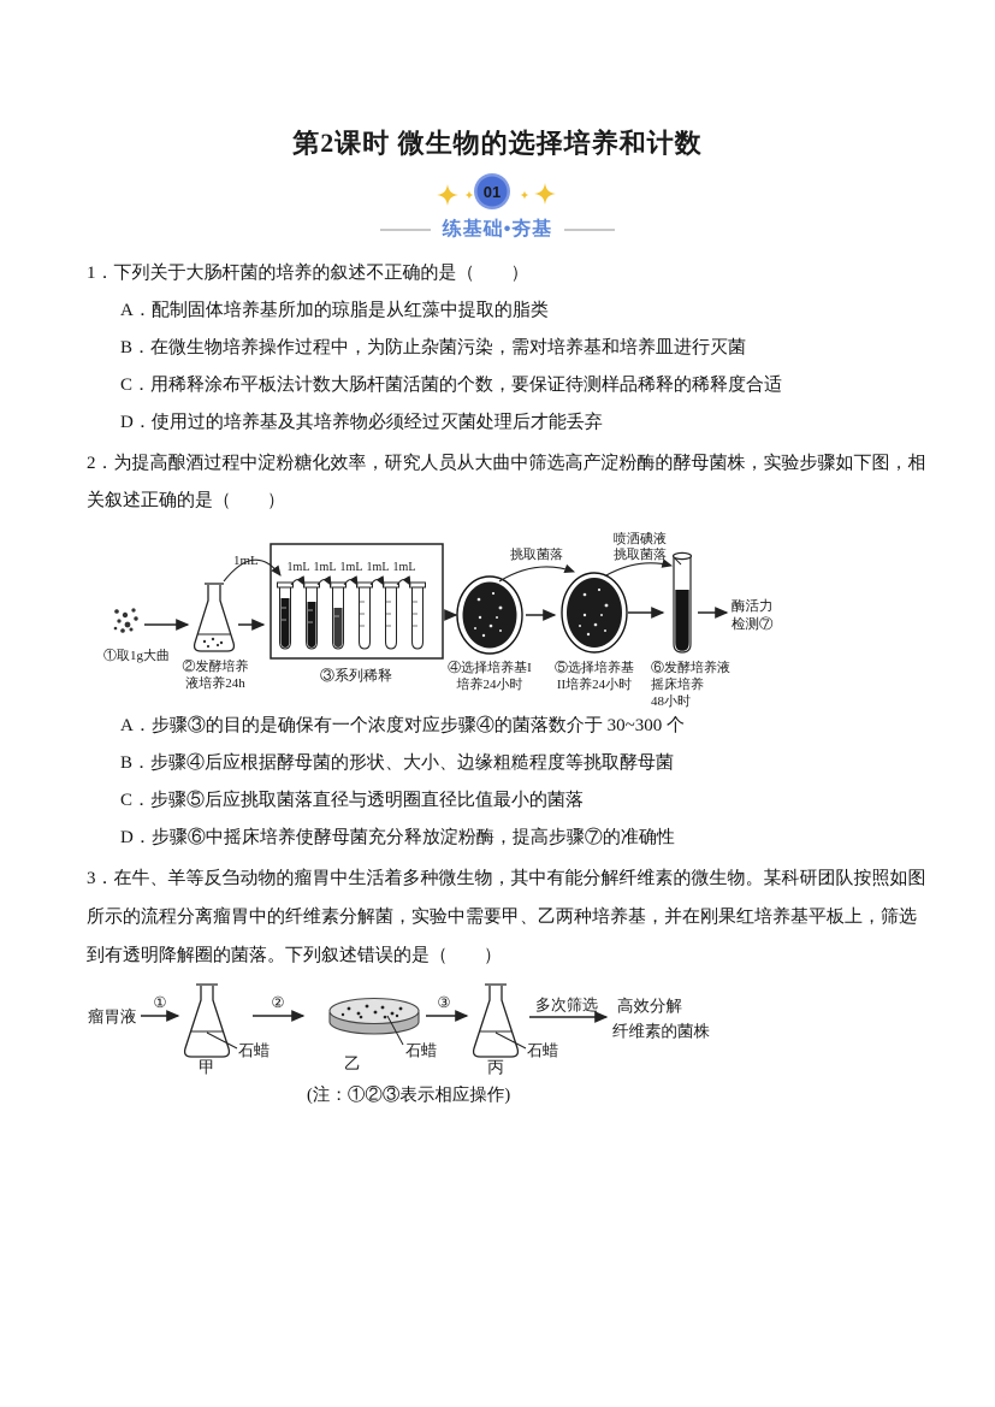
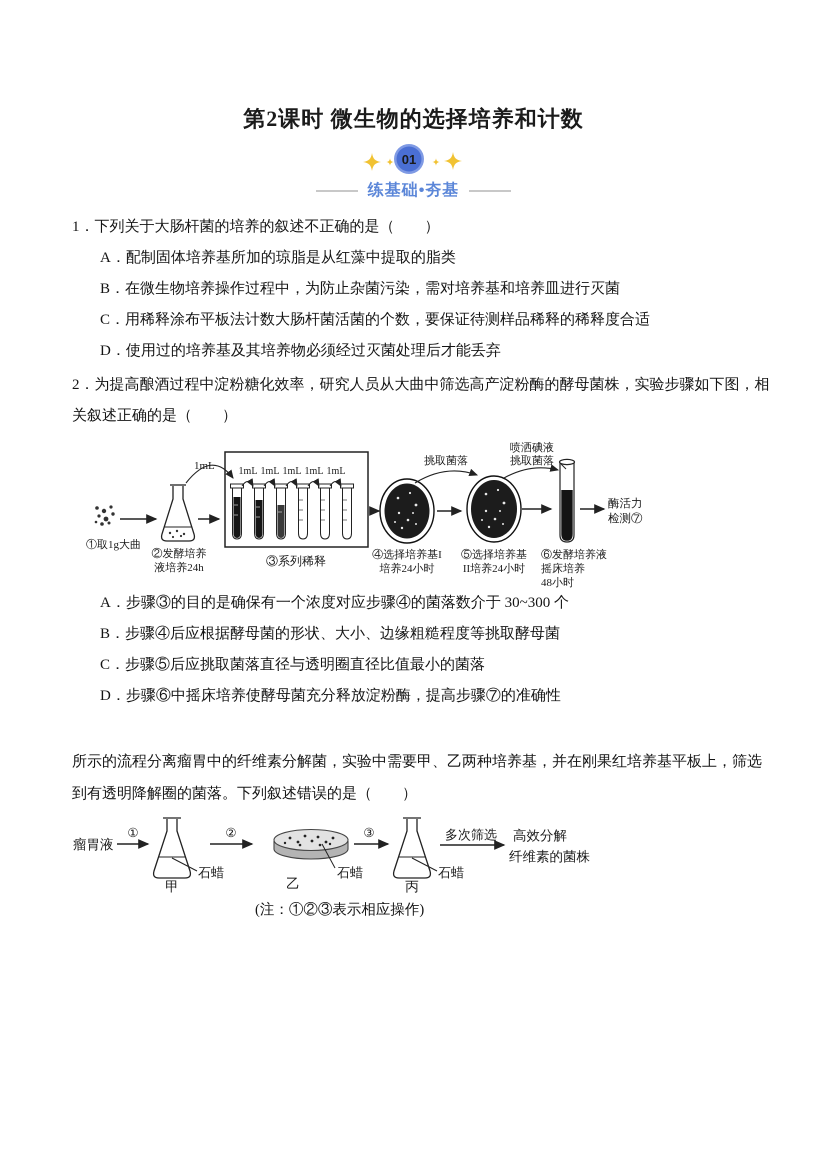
  第2课时 微生物的选择培养和计数
  01
  练基础•夯基
  1．下列关于大肠杆菌的培养的叙述不正确的是（ ）
  A．配制固体培养基所加的琼脂是从红藻中提取的脂类
  B．在微生物培养操作过程中，为防止杂菌污染，需对培养基和培养皿进行灭菌
  C．用稀释涂布平板法计数大肠杆菌活菌的个数，要保证待测样品稀释的稀释度合适
  D．使用过的培养基及其培养物必须经过灭菌处理后才能丢弃
  2．为提高酿酒过程中淀粉糖化效率，研究人员从大曲中筛选高产淀粉酶的酵母菌株，实验步骤如下图，相
  关叙述正确的是（ ）
  ①取1g大曲
  ②发酵培养
  液培养24h
  1mL
  1mL
  1mL
  1mL
  1mL
  1mL
  ③系列稀释
  ④选择培养基I
  培养24小时
  挑取菌落
  ⑤选择培养基
  II培养24小时
  喷洒碘液
  挑取菌落
  ⑥发酵培养液
  摇床培养
  48小时
  酶活力
  检测⑦
  A．步骤③的目的是确保有一个浓度对应步骤④的菌落数介于 30~300 个
  B．步骤④后应根据酵母菌的形状、大小、边缘粗糙程度等挑取酵母菌
  C．步骤⑤后应挑取菌落直径与透明圈直径比值最小的菌落
  D．步骤⑥中摇床培养使酵母菌充分释放淀粉酶，提高步骤⑦的准确性
- 3．在牛、羊等反刍动物的瘤胃中生活着多种微生物，其中有能分解纤维素的微生物。某科研团队按照如图
  所示的流程分离瘤胃中的纤维素分解菌，实验中需要甲、乙两种培养基，并在刚果红培养基平板上，筛选
  到有透明降解圈的菌落。下列叙述错误的是（ ）
  瘤胃液
  ①
  甲
  石蜡
  ②
  乙
  石蜡
  ③
  丙
  石蜡
  多次筛选
  高效分解
  纤维素的菌株
  (注：①②③表示相应操作)
